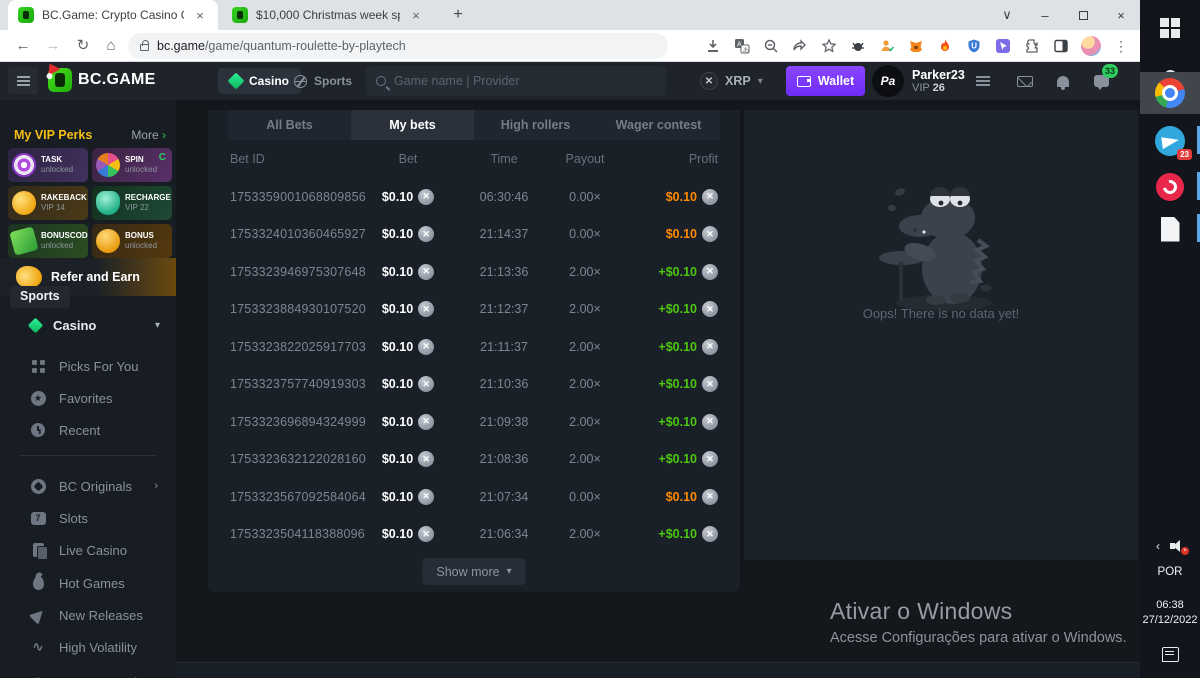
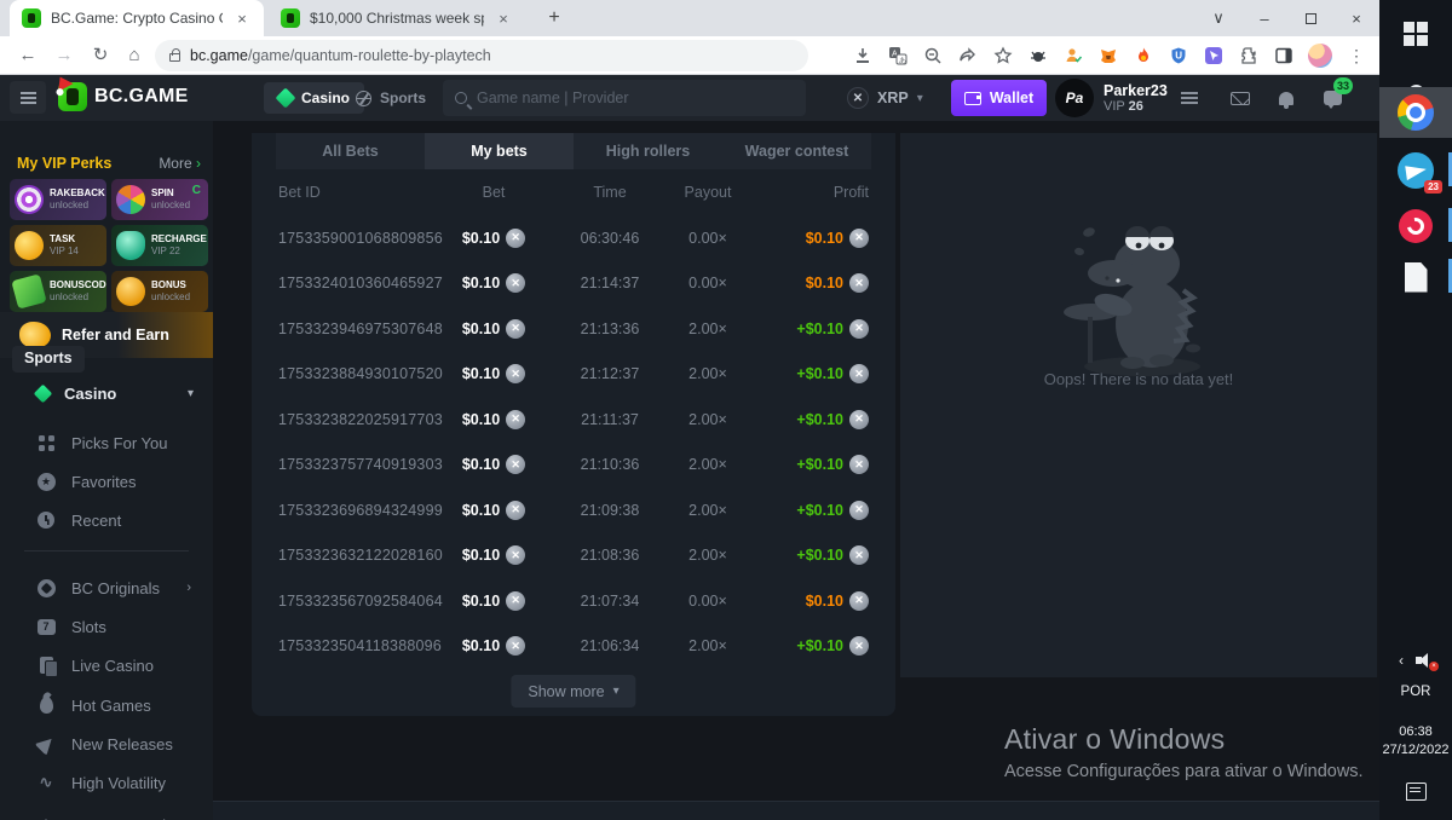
  BC.Game: Crypto Casino
  ×
  $10,000 Christmas week s
  ×
  +
  ∨
  –
  ×
  ←
  →
  ↻
  ⌂
  bc.game/game/quantum-roulette-by-playtech
  U
  ⋮
  BC.GAME
  Casino
  Sports
  Game name | Provider
  ✕
  XRP
  ▾
  Wallet
  Pa
  Parker23
  VIP 26
  33
  My VIP Perks
  More ›
- TASK
+ RAKEBACK
  unlocked
  SPIN
  unlocked
  C
- RAKEBACK
+ TASK
  VIP 14
  RECHARGE
  VIP 22
  BONUSCOD
  unlocked
  BONUS
  unlocked
  Refer and Earn
  Sports
  Casino
  ▾
  Picks For You
  ★
  Favorites
  Recent
  BC Originals
  ›
  7
  Slots
  Live Casino
  Hot Games
  New Releases
  ∿
  High Volatility
  All Bets
  My bets
  High rollers
  Wager contest
  Bet ID
  Bet
  Time
  Payout
  Profit
  175335900106880985
  $0.10
  ✕
  06:30:46
  0.00×
  $0.10
  ✕
  175332401036046592
  $0.10
  ✕
  21:14:37
  0.00×
  $0.10
  ✕
  175332394697530764
  $0.10
  ✕
  21:13:36
  2.00×
  +$0.10
  ✕
  175332388493010752
  $0.10
  ✕
  21:12:37
  2.00×
  +$0.10
  ✕
  175332382202591770
  $0.10
  ✕
  21:11:37
  2.00×
  +$0.10
  ✕
  175332375774091930
  $0.10
  ✕
  21:10:36
  2.00×
  +$0.10
  ✕
  175332369689432499
  $0.10
  ✕
  21:09:38
  2.00×
  +$0.10
  ✕
  175332363212202816
  $0.10
  ✕
  21:08:36
  2.00×
  +$0.10
  ✕
  175332356709258406
  $0.10
  ✕
  21:07:34
  0.00×
  $0.10
  ✕
  175332350411838809
  $0.10
  ✕
  21:06:34
  2.00×
  +$0.10
  ✕
  Show more
  ▾
  Oops! There is no data yet!
  Ativar o Windows
  Acesse Configurações para ativar o Windows.
  23
  ‹
  POR
  06:38
  27/12/2022
